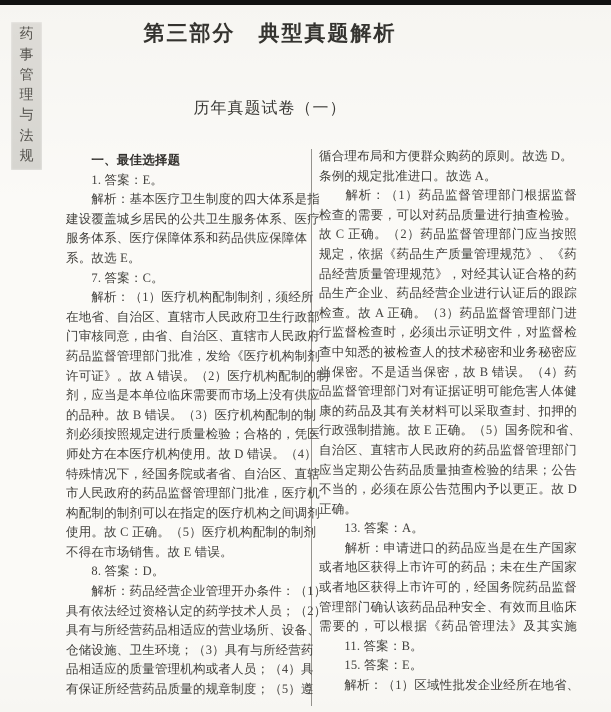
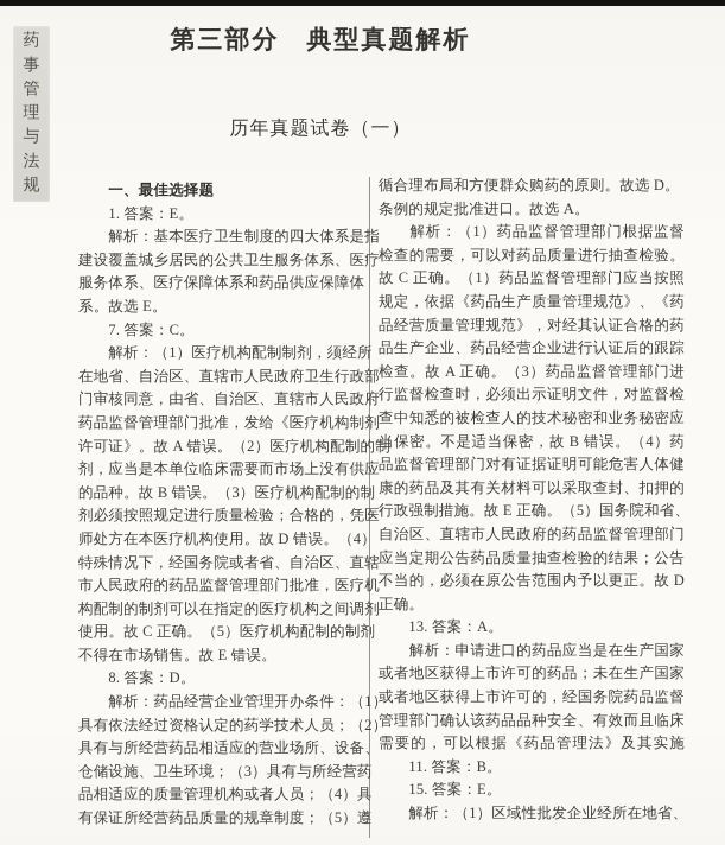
  药
  事
  管
  理
  与
  法
  规
  第三部分 典型真题解析
  历年真题试卷（一）
  一、最佳选择题
  1. 答案：E。
  解析：基本医疗卫生制度的四大体系是指
  建设覆盖城乡居民的公共卫生服务体系、医疗
  服务体系、医疗保障体系和药品供应保障体
  系。故选 E。
  7. 答案：C。
  解析：（1）医疗机构配制制剂，须经所
  在地省、自治区、直辖市人民政府卫生行政部
  门审核同意，由省、自治区、直辖市人民政府
  药品监督管理部门批准，发给《医疗机构制剂
  许可证》。故 A 错误。（2）医疗机构配制的
  剂，应当是本单位临床需要而市场上没有供应
  的品种。故 B 错误。（3）医疗机构配制的制
  剂必须按照规定进行质量检验；合格的，凭医
  师处方在本医疗机构使用。故 D 错误。（4）
  特殊情况下，经国务院或者省、自治区、直辖
  市人民政府的药品监督管理部门批准，医疗机
  构配制的制剂可以在指定的医疗机构之间调剂
  使用。故 C 正确。（5）医疗机构配制的制剂
  不得在市场销售。故 E 错误。
  8. 答案：D。
  解析：药品经营企业管理开办条件：（1
  具有依法经过资格认定的药学技术人员；（2
  具有与所经营药品相适应的营业场所、设备、
  仓储设施、卫生环境；（3）具有与所经营药
  品相适应的质量管理机构或者人员；（4）具
  有保证所经营药品质量的规章制度；（5）遵
  循合理布局和方便群众购药的原则。故选 D。
  条例的规定批准进口。故选 A。
  解析：（1）药品监督管理部门根据监督
  检查的需要，可以对药品质量进行抽查检验。
- 故 C 正确。（2）药品监督管理部门应当按照
+ 故 C 正确。（1）药品监督管理部门应当按照
  规定，依据《药品生产质量管理规范》、《药
  品经营质量管理规范》，对经其认证合格的药
  品生产企业、药品经营企业进行认证后的跟踪
  检查。故 A 正确。（3）药品监督管理部门进
  行监督检查时，必须出示证明文件，对监督检
  查中知悉的被检查人的技术秘密和业务秘密应
  当保密。不是适当保密，故 B 错误。（4）药
  品监督管理部门对有证据证明可能危害人体健
  康的药品及其有关材料可以采取查封、扣押的
  行政强制措施。故 E 正确。（5）国务院和省、
  自治区、直辖市人民政府的药品监督管理部门
  应当定期公告药品质量抽查检验的结果；公告
  不当的，必须在原公告范围内予以更正。故 D
  正确。
  13. 答案：A。
  解析：申请进口的药品应当是在生产国家
  或者地区获得上市许可的药品；未在生产国家
  或者地区获得上市许可的，经国务院药品监督
  管理部门确认该药品品种安全、有效而且临床
  需要的，可以根据《药品管理法》及其实施
  11. 答案：B。
  15. 答案：E。
  解析：（1）区域性批发企业经所在地省、
